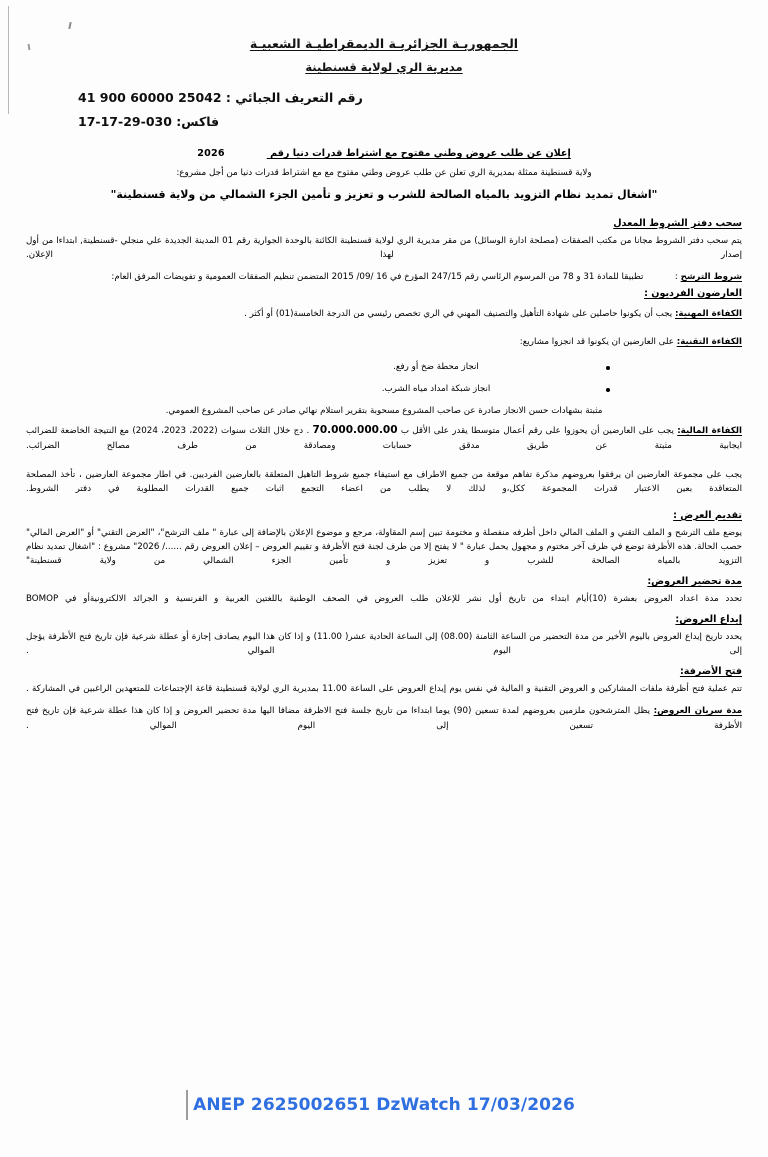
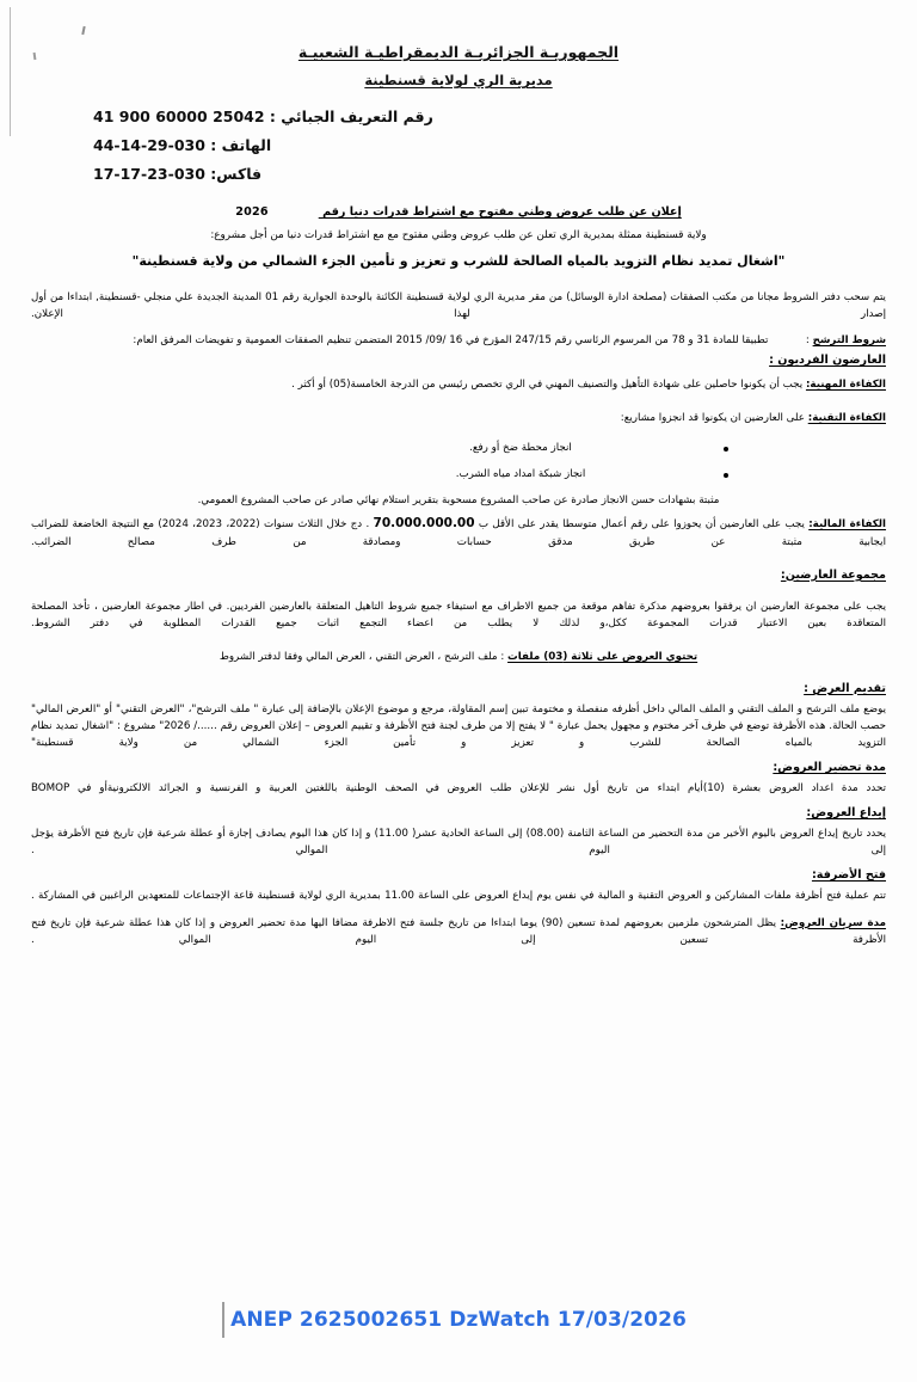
  الجمهوريـة الجزائريـة الديمقراطيـة الشعبيـة
  مديرية الري لولاية قسنطينة
  رقم التعريف الجبائي : 25042 60000 900 41
+ الهاتف : 030-29-14-44
- فاكس: 030-29-17-17
+ فاكس: 030-23-17-17
  إعلان عن طلب عروض وطني مفتوح مع اشتراط قدرات دنيا رقم 2026
  ولاية قسنطينة ممثلة بمديرية الري تعلن عن طلب عروض وطني مفتوح مع مع اشتراط قدرات دنيا من أجل مشروع:
  "اشغال تمديد نظام التزويد بالمياه الصالحة للشرب و تعزيز و تأمين الجزء الشمالي من ولاية قسنطينة"
- سحب دفتر الشروط المعدل
  يتم سحب دفتر الشروط مجانا من مكتب الصفقات (مصلحة ادارة الوسائل) من مقر مديرية الري لولاية قسنطينة الكائنة بالوحدة الجوارية رقم 01 المدينة الجديدة علي منجلي -قسنطينة, ابتداءا من أول إصدار لهذا الإعلان.
  شروط الترشح : تطبيقا للمادة 31 و 78 من المرسوم الرئاسي رقم 247/15 المؤرخ في 16 /09/ 2015 المتضمن تنظيم الصفقات العمومية و تفويضات المرفق العام:
  العارضون الفرديون :
- الكفاءة المهنية: يجب أن يكونوا حاصلين على شهادة التأهيل والتصنيف المهني في الري تخصص رئيسي من الدرجة الخامسة(01) أو أكثر .
+ الكفاءة المهنية: يجب أن يكونوا حاصلين على شهادة التأهيل والتصنيف المهني في الري تخصص رئيسي من الدرجة الخامسة(05) أو أكثر .
  الكفاءة التقنية: على العارضين ان يكونوا قد انجزوا مشاريع:
  انجاز محطة ضخ أو رفع.
  انجاز شبكة امداد مياه الشرب.
  مثبتة بشهادات حسن الانجاز صادرة عن صاحب المشروع مسحوبة بتقرير استلام نهائي صادر عن صاحب المشروع العمومي.
  الكفاءة المالية: يجب على العارضين أن يحوزوا على رقم أعمال متوسطا يقدر على الأقل ب 70.000.000.00 . دج خلال الثلاث سنوات (2022، 2023، 2024) مع النتيجة الخاضعة للضرائب ايجابية مثبتة عن طريق مدقق حسابات ومصادقة من طرف مصالح الضرائب.
+ مجموعة العارضين:
  يجب على مجموعة العارضين ان يرفقوا بعروضهم مذكرة تفاهم موقعة من جميع الاطراف مع استيفاء جميع شروط التاهيل المتعلقة بالعارضين الفرديين. في اطار مجموعة العارضين ، تأخذ المصلحة المتعاقدة بعين الاعتبار قدرات المجموعة ككل،و لذلك لا يطلب من اعضاء التجمع اثبات جميع القدرات المطلوبة في دفتر الشروط.
+ تحتوي العروض على ثلاثة (03) ملفات : ملف الترشح ، العرض التقني ، العرض المالي وفقا لدفتر الشروط
  تقديم العرض :
  يوضع ملف الترشح و الملف التقني و الملف المالي داخل أظرفه منفصلة و مختومة تبين إسم المقاولة، مرجع و موضوع الإعلان بالإضافة إلى عبارة " ملف الترشح"، "العرض التقني" أو "العرض المالي" حصب الحالة. هذه الأظرفة توضع في ظرف آخر مختوم و مجهول يحمل عبارة " لا يفتح إلا من طرف لجنة فتح الأظرفة و تقييم العروض – إعلان العروض رقم ....../ 2026" مشروع : "اشغال تمديد نظام التزويد بالمياه الصالحة للشرب و تعزيز و تأمين الجزء الشمالي من ولاية قسنطينة"
  مدة تحضير العروض:
  تحدد مدة اعداد العروض بعشرة (10)أيام ابتداء من تاريخ أول نشر للإعلان طلب العروض في الصحف الوطنية باللغتين العربية و الفرنسية و الجرائد الالكترونيةأو في BOMOP
  إيداع العروض:
  يحدد تاريخ إيداع العروض باليوم الأخير من مدة التحضير من الساعة الثامنة (08.00) إلى الساعة الحادية عشر( 11.00) و إذا كان هذا اليوم يصادف إجازة أو عطلة شرعية فإن تاريخ فتح الأظرفة يؤجل إلى اليوم الموالي .
  فتح الأضرفة:
  تتم عملية فتح أظرفة ملفات المشاركين و العروض التقنية و المالية في نفس يوم إيداع العروض على الساعة 11.00 بمديرية الري لولاية قسنطينة قاعة الإجتماعات للمتعهدين الراغبين في المشاركة .
  مدة سريان العروض: يظل المترشحون ملزمين بعروضهم لمدة تسعين (90) يوما ابتداءا من تاريخ جلسة فتح الاظرفة مضافا اليها مدة تحضير العروض و إذا كان هذا عطلة شرعية فإن تاريخ فتح الأظرفة تسعين إلى اليوم الموالي .
  ANEP 2625002651 DzWatch 17/03/2026
